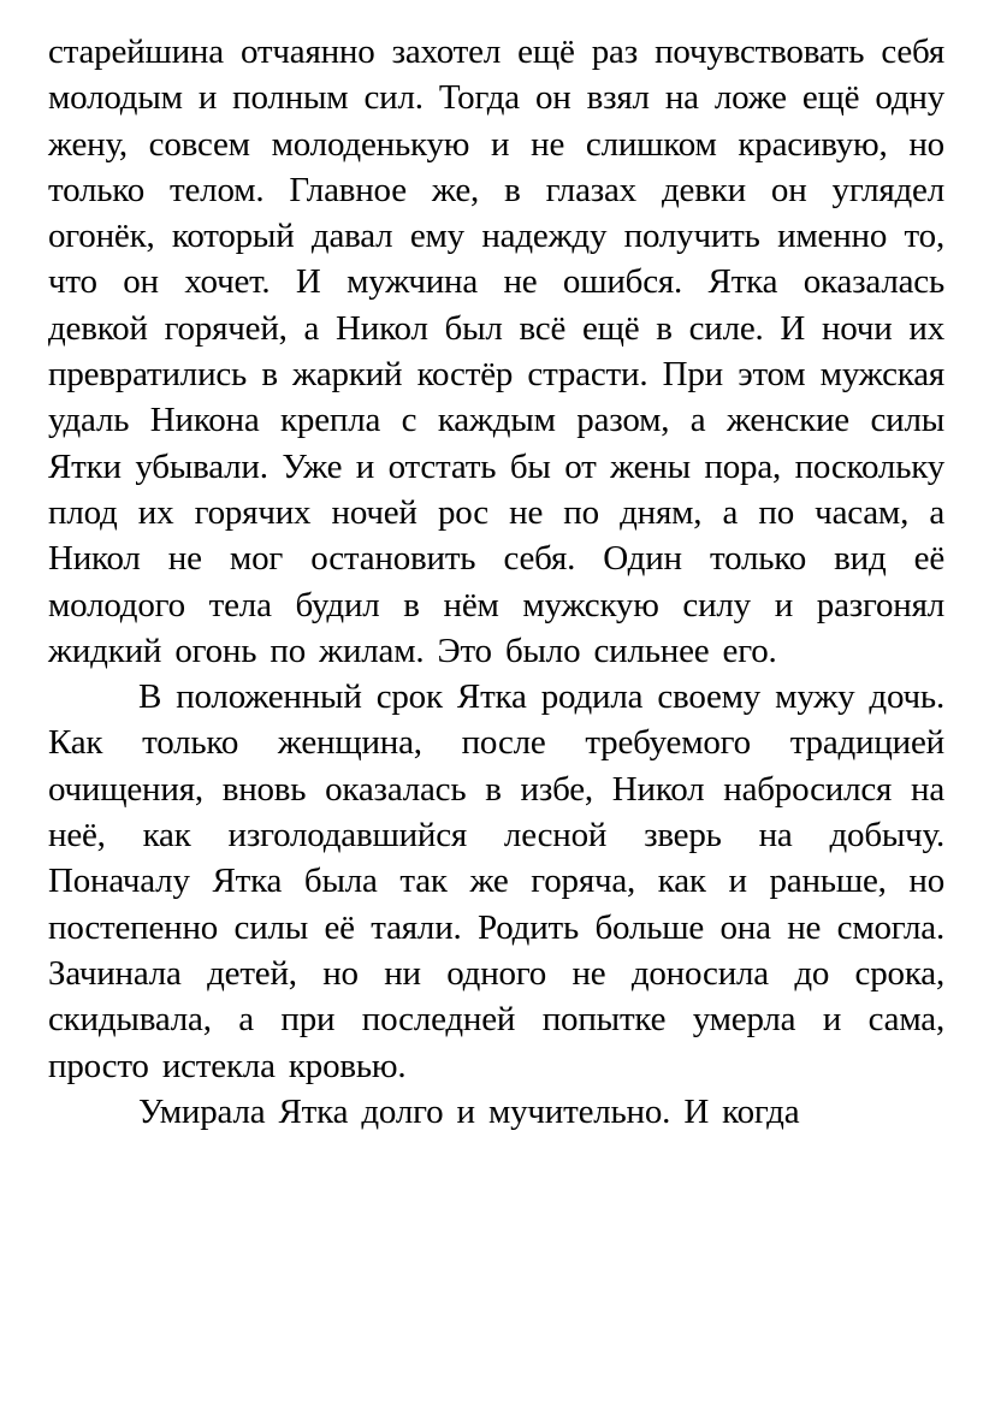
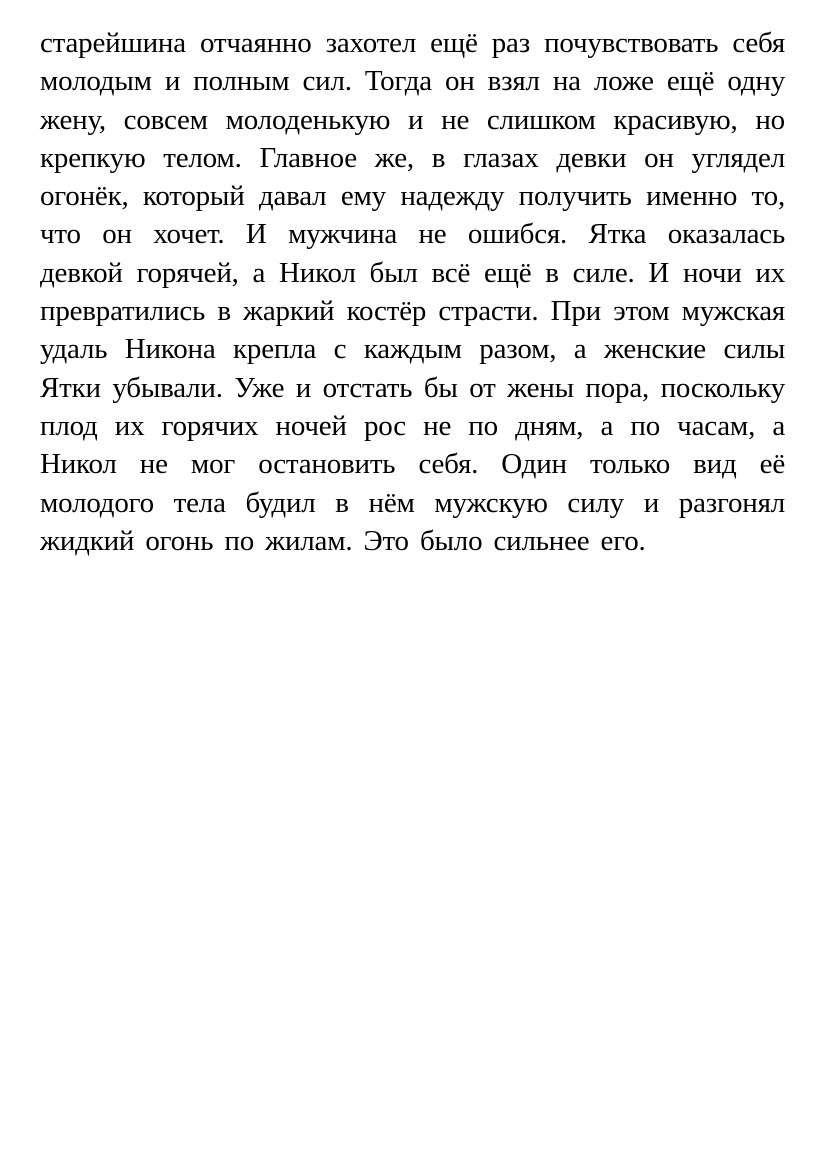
- старейшина отчаянно захотел ещё раз почувствовать себя молодым и полным сил. Тогда он взял на ложе ещё одну жену, совсем молоденькую и не слишком красивую, но только телом. Главное же, в глазах девки он углядел огонёк, который давал ему надежду получить именно то, что он хочет. И мужчина не ошибся. Ятка оказалась девкой горячей, а Никол был всё ещё в силе. И ночи их превратились в жаркий костёр страсти. При этом мужская удаль Никона крепла с каждым разом, а женские силы Ятки убывали. Уже и отстать бы от жены пора, поскольку плод их горячих ночей рос не по дням, а по часам, а Никол не мог остановить себя. Один только вид её молодого тела будил в нём мужскую силу и разгонял жидкий огонь по жилам. Это было сильнее его.
+ старейшина отчаянно захотел ещё раз почувствовать себя молодым и полным сил. Тогда он взял на ложе ещё одну жену, совсем молоденькую и не слишком красивую, но крепкую телом. Главное же, в глазах девки он углядел огонёк, который давал ему надежду получить именно то, что он хочет. И мужчина не ошибся. Ятка оказалась девкой горячей, а Никол был всё ещё в силе. И ночи их превратились в жаркий костёр страсти. При этом мужская удаль Никона крепла с каждым разом, а женские силы Ятки убывали. Уже и отстать бы от жены пора, поскольку плод их горячих ночей рос не по дням, а по часам, а Никол не мог остановить себя. Один только вид её молодого тела будил в нём мужскую силу и разгонял жидкий огонь по жилам. Это было сильнее его.
- В положенный срок Ятка родила своему мужу дочь. Как только женщина, после требуемого традицией очищения, вновь оказалась в избе, Никол набросился на неё, как изголодавшийся лесной зверь на добычу. Поначалу Ятка была так же горяча, как и раньше, но постепенно силы её таяли. Родить больше она не смогла. Зачинала детей, но ни одного не доносила до срока, скидывала, а при последней попытке умерла и сама, просто истекла кровью.
- Умирала Ятка долго и мучительно. И когда
